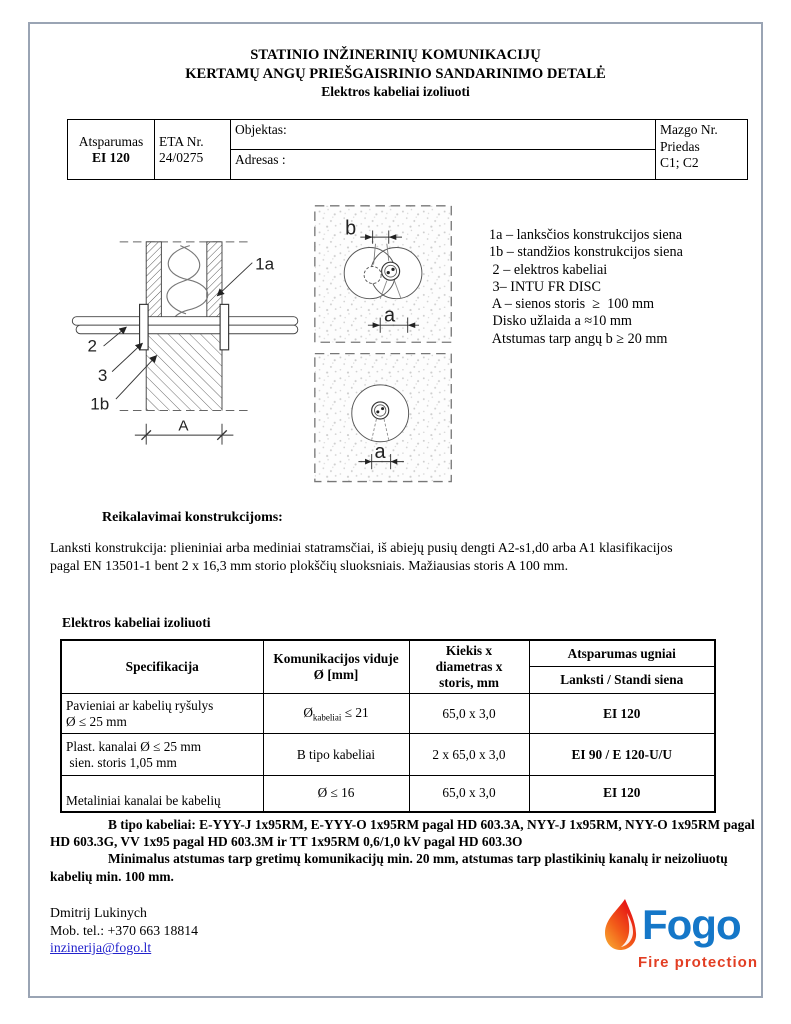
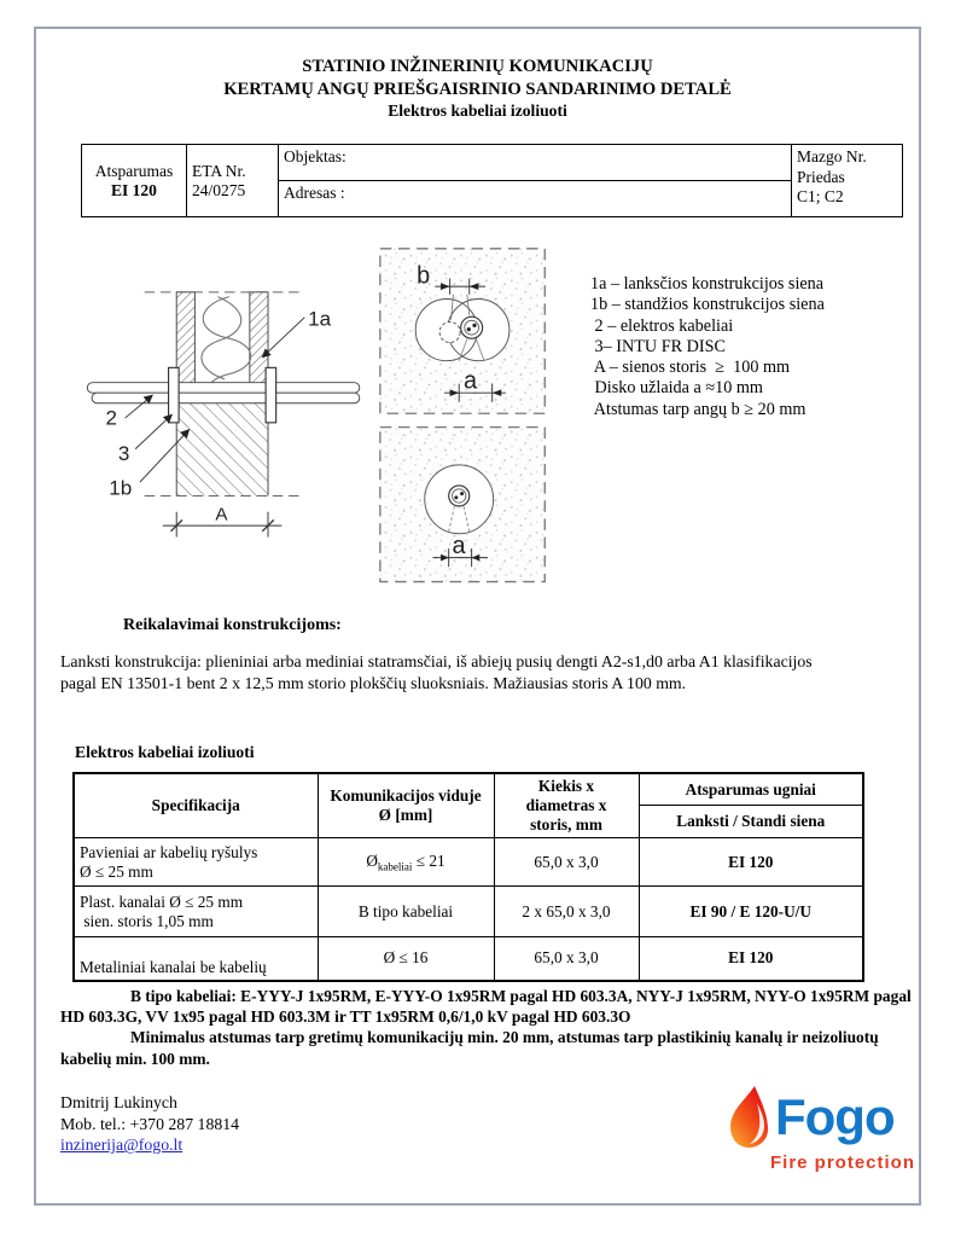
  STATINIO INŽINERINIŲ KOMUNIKACIJŲ
  KERTAMŲ ANGŲ PRIEŠGAISRINIO SANDARINIMO DETALĖ
  Elektros kabeliai izoliuoti
  Atsparumas EI 120	ETA Nr. 24/0275	Objektas:	Mazgo Nr. Priedas C1; C2
  Adresas :
  A
  1a
  2
  3
  1b
  b
  a
  a
  1a – lanksčios konstrukcijos siena
  1b – standžios konstrukcijos siena
  2 – elektros kabeliai
  3– INTU FR DISC
  A – sienos storis ≥ 100 mm
  Disko užlaida a ≈10 mm
  Atstumas tarp angų b ≥ 20 mm
  Reikalavimai konstrukcijoms:
  Lanksti konstrukcija: plieniniai arba mediniai statramsčiai, iš abiejų pusių dengti A2-s1,d0 arba A1 klasifikacijos
- pagal EN 13501-1 bent 2 x 16,3 mm storio plokščių sluoksniais. Mažiausias storis A 100 mm.
+ pagal EN 13501-1 bent 2 x 12,5 mm storio plokščių sluoksniais. Mažiausias storis A 100 mm.
  Elektros kabeliai izoliuoti
  Specifikacija	Komunikacijos viduje Ø [mm]	Kiekis x diametras x storis, mm	Atsparumas ugniai
  Lanksti / Standi siena
  Pavieniai ar kabelių ryšulys Ø ≤ 25 mm	Økabeliai ≤ 21	65,0 x 3,0	EI 120
  Plast. kanalai Ø ≤ 25 mm sien. storis 1,05 mm	B tipo kabeliai	2 x 65,0 x 3,0	EI 90 / E 120-U/U
  Metaliniai kanalai be kabelių	Ø ≤ 16	65,0 x 3,0	EI 120
  B tipo kabeliai: E-YYY-J 1x95RM, E-YYY-O 1x95RM pagal HD 603.3A, NYY-J 1x95RM, NYY-O 1x95RM pagal HD 603.3G, VV 1x95 pagal HD 603.3M ir TT 1x95RM 0,6/1,0 kV pagal HD 603.3O
  Minimalus atstumas tarp gretimų komunikacijų min. 20 mm, atstumas tarp plastikinių kanalų ir neizoliuotų kabelių min. 100 mm.
  Dmitrij Lukinych
- Mob. tel.: +370 663 18814
+ Mob. tel.: +370 287 18814
  inzinerija@fogo.lt
  Fogo
  Fire protection
